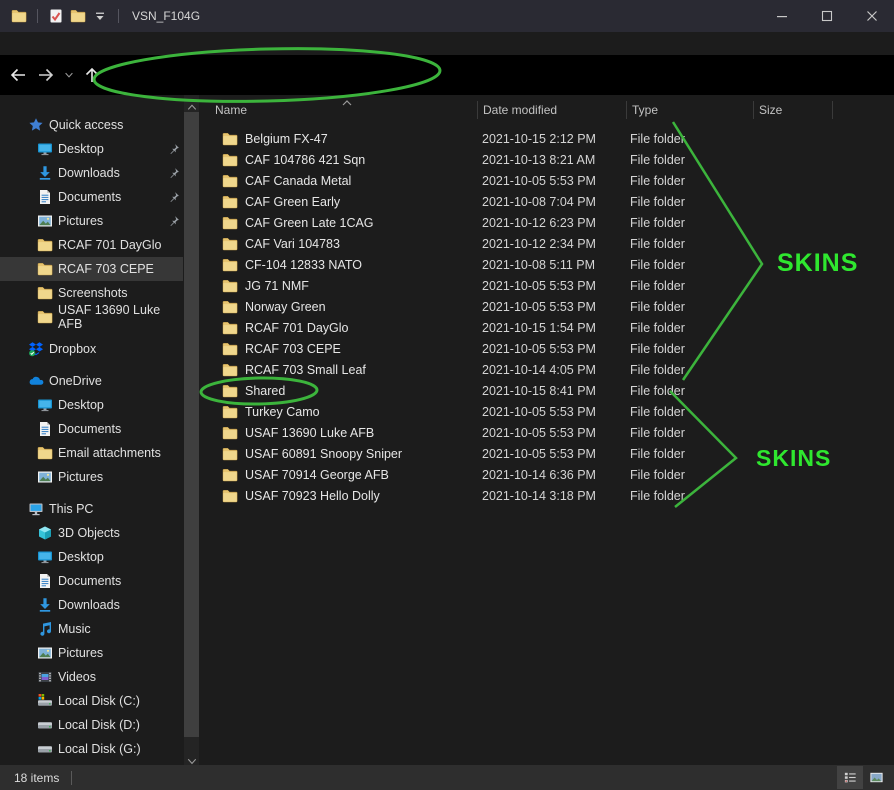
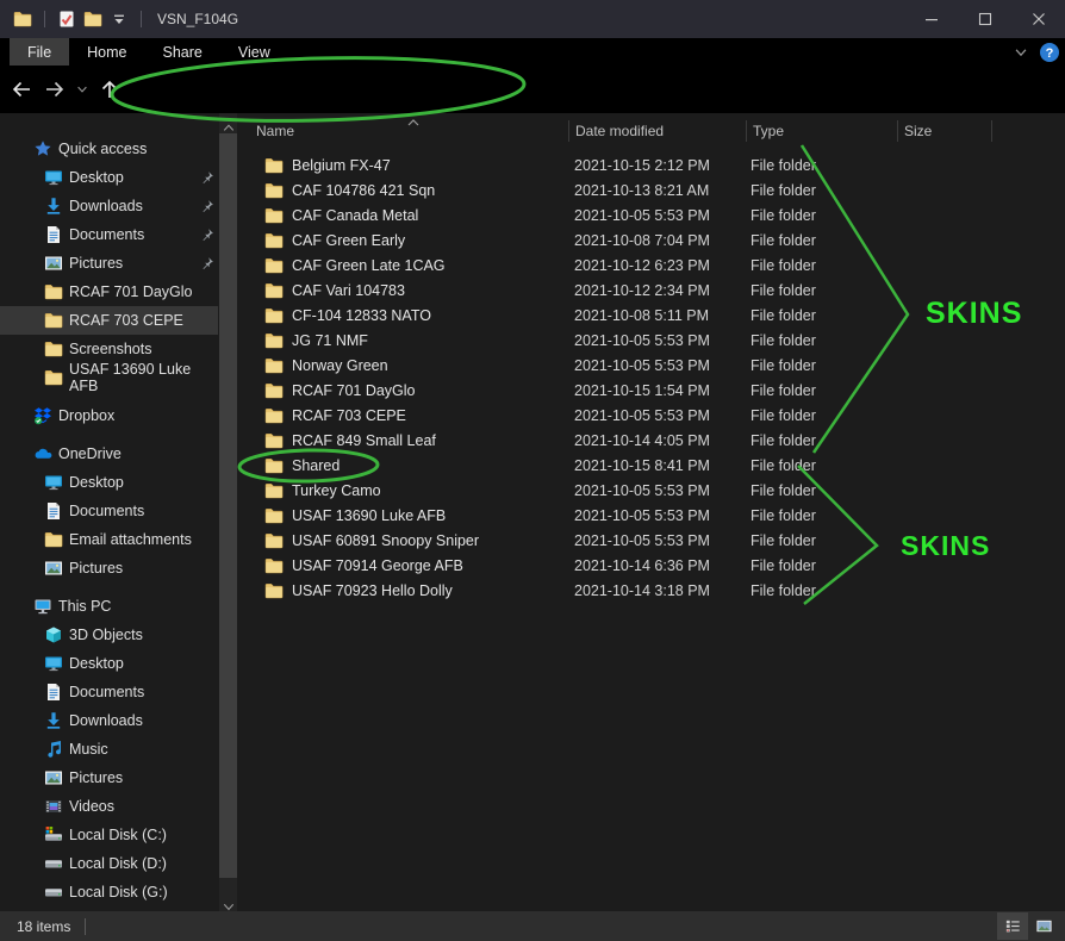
  VSN_F104G
+ File
+ Home
+ Share
+ View
+ ?
  Quick access
  Desktop
  Downloads
  Documents
  Pictures
  RCAF 701 DayGlo
  RCAF 703 CEPE
  Screenshots
  USAF 13690 Luke AFB
  Dropbox
  OneDrive
  Desktop
  Documents
  Email attachments
  Pictures
  This PC
  3D Objects
  Desktop
  Documents
  Downloads
  Music
  Pictures
  Videos
  Local Disk (C:)
  Local Disk (D:)
  Local Disk (G:)
  Name
  Date modified
  Type
  Size
  Belgium FX-47
  2021-10-15 2:12 PM
  File folde
  CAF 104786 421 Sqn
  2021-10-13 8:21 AM
  File folder
  CAF Canada Metal
  2021-10-05 5:53 PM
  File folder
  CAF Green Early
  2021-10-08 7:04 PM
  File folder
  CAF Green Late 1CAG
  2021-10-12 6:23 PM
  File folder
  CAF Vari 104783
  2021-10-12 2:34 PM
  File folder
  CF-104 12833 NATO
  2021-10-08 5:11 PM
  File folder
  JG 71 NMF
  2021-10-05 5:53 PM
  File folder
  Norway Green
  2021-10-05 5:53 PM
  File folder
  RCAF 701 DayGlo
  2021-10-15 1:54 PM
  File folder
  RCAF 703 CEPE
  2021-10-05 5:53 PM
  File folder
- RCAF 703 Small Leaf
+ RCAF 849 Small Leaf
  2021-10-14 4:05 PM
  File folder
  Shared
  2021-10-15 8:41 PM
  File folder
  Turkey Camo
  2021-10-05 5:53 PM
  File folder
  USAF 13690 Luke AFB
  2021-10-05 5:53 PM
  File folder
  USAF 60891 Snoopy Sniper
  2021-10-05 5:53 PM
  File folder
  USAF 70914 George AFB
  2021-10-14 6:36 PM
  File folder
  USAF 70923 Hello Dolly
  2021-10-14 3:18 PM
  File folder
  18 items
  SKINS
  SKINS
